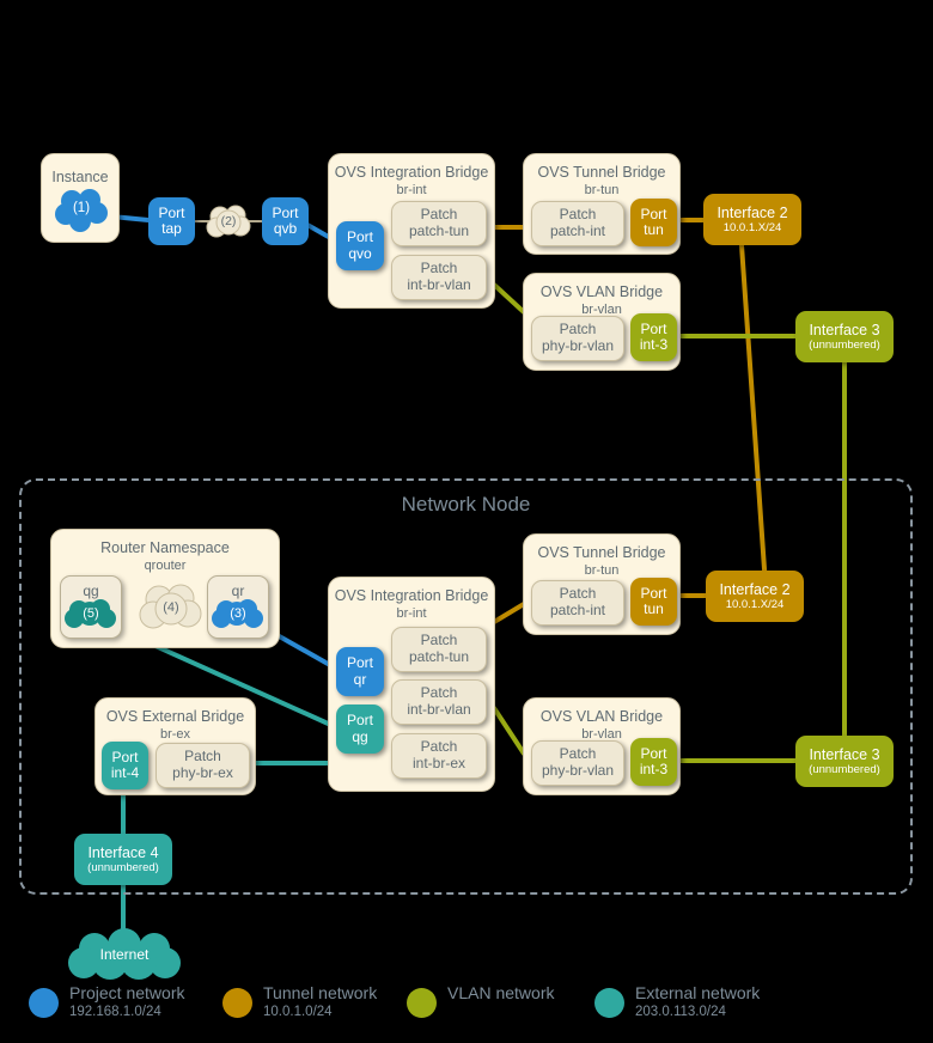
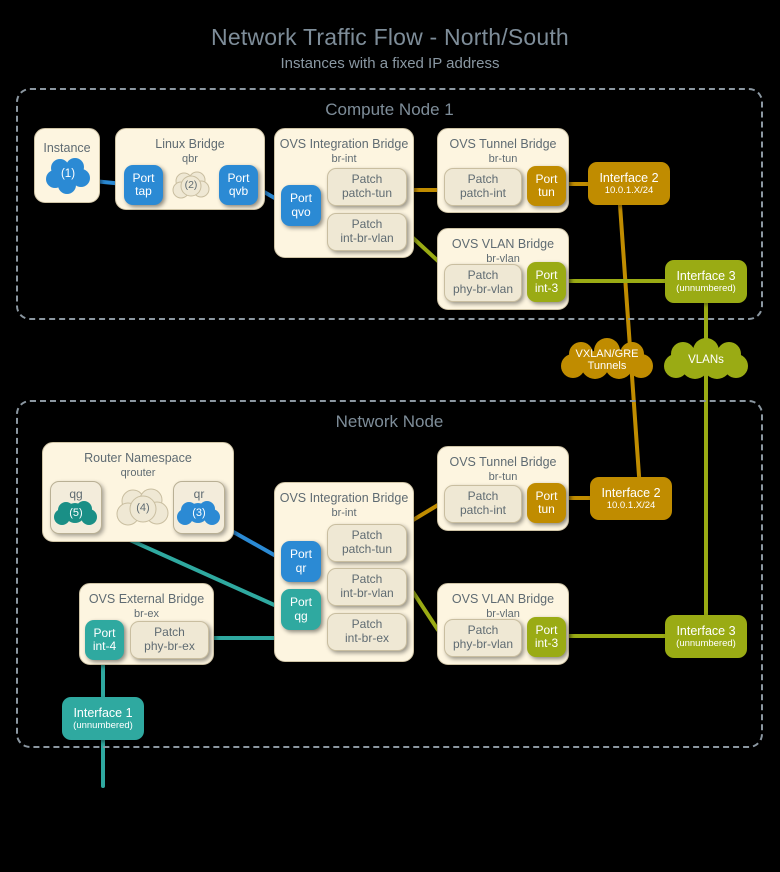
+ Network Traffic Flow - North/South
+ Instances with a fixed IP address
+ Compute Node 1
  Instance
  (1)
+ Linux Bridge
+ qbr
  Port
  tap
  (2)
  Port
  qvb
  OVS Integration Bridge
  br-int
  Port
  qvo
  Patch
  patch-tun
  Patch
  int-br-vlan
  OVS Tunnel Bridge
  br-tun
  Patch
  patch-int
  Port
  tun
  OVS VLAN Bridge
  br-vlan
  Patch
  phy-br-vlan
  Port
  int-3
  Interface 2
  10.0.1.X/24
  Interface 3
  (unnumbered)
+ VXLAN/GRE
+ Tunnels
+ VLANs
  Network Node
  Router Namespace
  qrouter
  qg
  (5)
  (4)
  qr
  (3)
  OVS Integration Bridge
  br-int
  Port
  qr
  Port
  qg
  Patch
  patch-tun
  Patch
  int-br-vlan
  Patch
  int-br-ex
  OVS Tunnel Bridge
  br-tun
  Patch
  patch-int
  Port
  tun
  OVS VLAN Bridge
  br-vlan
  Patch
  phy-br-vlan
  Port
  int-3
  OVS External Bridge
  br-ex
  Port
  int-4
  Patch
  phy-br-ex
  Interface 2
  10.0.1.X/24
  Interface 3
  (unnumbered)
- Interface 4
+ Interface 1
  (unnumbered)
- Internet
- Project network
- 192.168.1.0/24
- Tunnel network
- 10.0.1.0/24
- VLAN network
- External network
- 203.0.113.0/24
